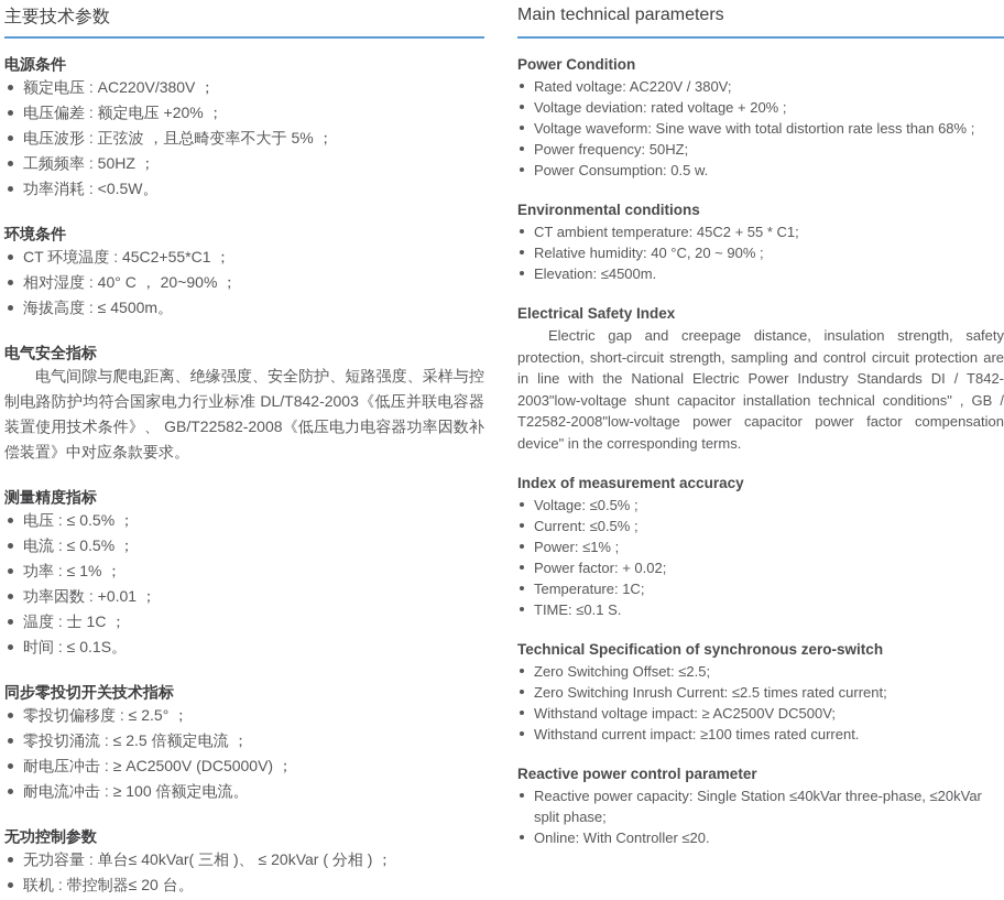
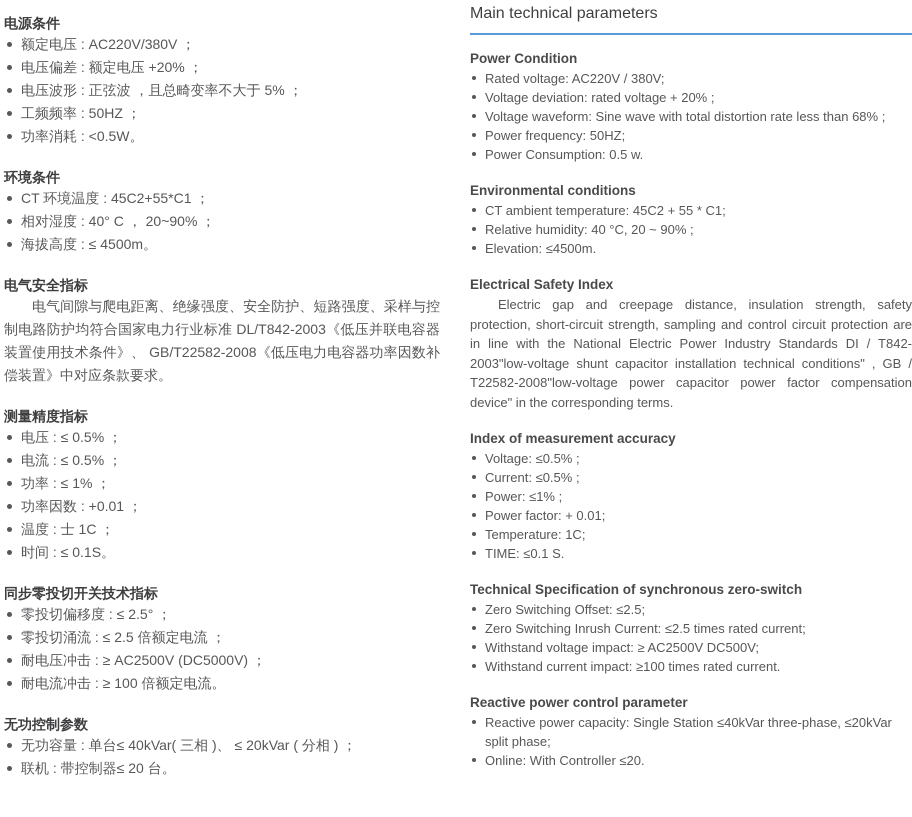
- 主要技术参数
  电源条件
  额定电压 : AC220V/380V ；
  电压偏差 : 额定电压 +20% ；
  电压波形 : 正弦波 ，且总畸变率不大于 5% ；
  工频频率 : 50HZ ；
  功率消耗 : <0.5W。
  环境条件
  CT 环境温度 : 45C2+55*C1 ；
  相对湿度 : 40° C ， 20~90% ；
  海拔高度 : ≤ 4500m。
  电气安全指标
  电气间隙与爬电距离、绝缘强度、安全防护、短路强度、采样与控制电路防护均符合国家电力行业标准 DL/T842-2003《低压并联电容器装置使用技术条件》、 GB/T22582-2008《低压电力电容器功率因数补偿装置》中对应条款要求。
  测量精度指标
  电压 : ≤ 0.5% ；
  电流 : ≤ 0.5% ；
  功率 : ≤ 1% ；
  功率因数 : +0.01 ；
  温度 : 士 1C ；
  时间 : ≤ 0.1S。
  同步零投切开关技术指标
  零投切偏移度 : ≤ 2.5° ；
  零投切涌流 : ≤ 2.5 倍额定电流 ；
  耐电压冲击 : ≥ AC2500V (DC5000V) ；
  耐电流冲击 : ≥ 100 倍额定电流。
  无功控制参数
  无功容量 : 单台≤ 40kVar( 三相 )、 ≤ 20kVar ( 分相 ) ；
  联机 : 带控制器≤ 20 台。
  Main technical parameters
  Power Condition
  Rated voltage: AC220V / 380V;
  Voltage deviation: rated voltage + 20% ;
  Voltage waveform: Sine wave with total distortion rate less than 68% ;
  Power frequency: 50HZ;
  Power Consumption: 0.5 w.
  Environmental conditions
  CT ambient temperature: 45C2 + 55 * C1;
  Relative humidity: 40 °C, 20 ~ 90% ;
  Elevation: ≤4500m.
  Electrical Safety Index
  Electric gap and creepage distance, insulation strength, safety protection, short-circuit strength, sampling and control circuit protection are in line with the National Electric Power Industry Standards DI / T842-2003"low-voltage shunt capacitor installation technical conditions" , GB / T22582-2008"low-voltage power capacitor power factor compensation device" in the corresponding terms.
  Index of measurement accuracy
  Voltage: ≤0.5% ;
  Current: ≤0.5% ;
  Power: ≤1% ;
- Power factor: + 0.02;
+ Power factor: + 0.01;
  Temperature: 1C;
  TIME: ≤0.1 S.
  Technical Specification of synchronous zero-switch
  Zero Switching Offset: ≤2.5;
  Zero Switching Inrush Current: ≤2.5 times rated current;
  Withstand voltage impact: ≥ AC2500V DC500V;
  Withstand current impact: ≥100 times rated current.
  Reactive power control parameter
  Reactive power capacity: Single Station ≤40kVar three-phase, ≤20kVar split phase;
  Online: With Controller ≤20.
